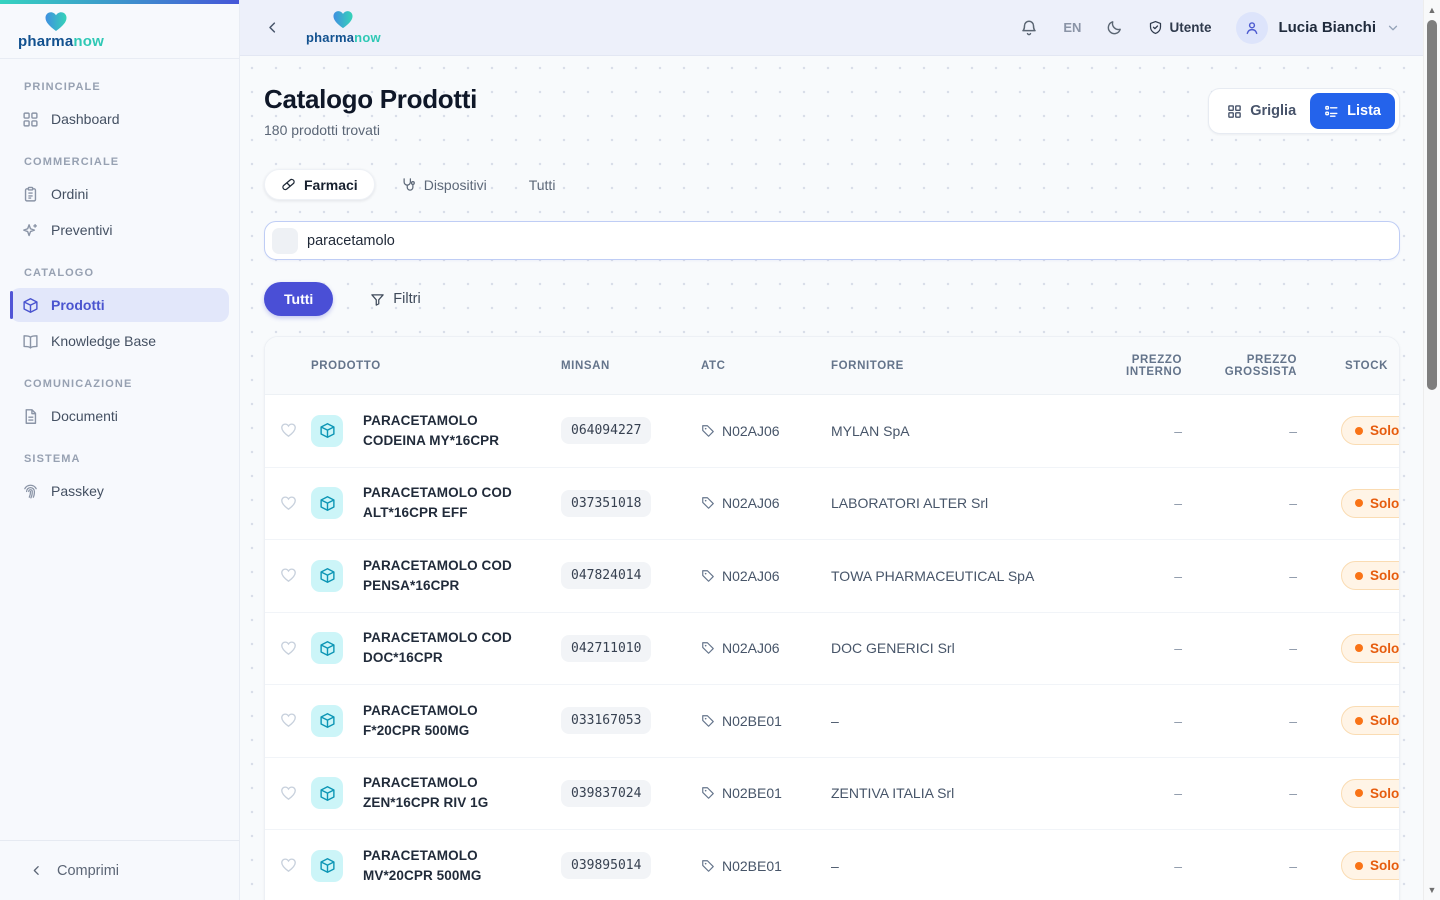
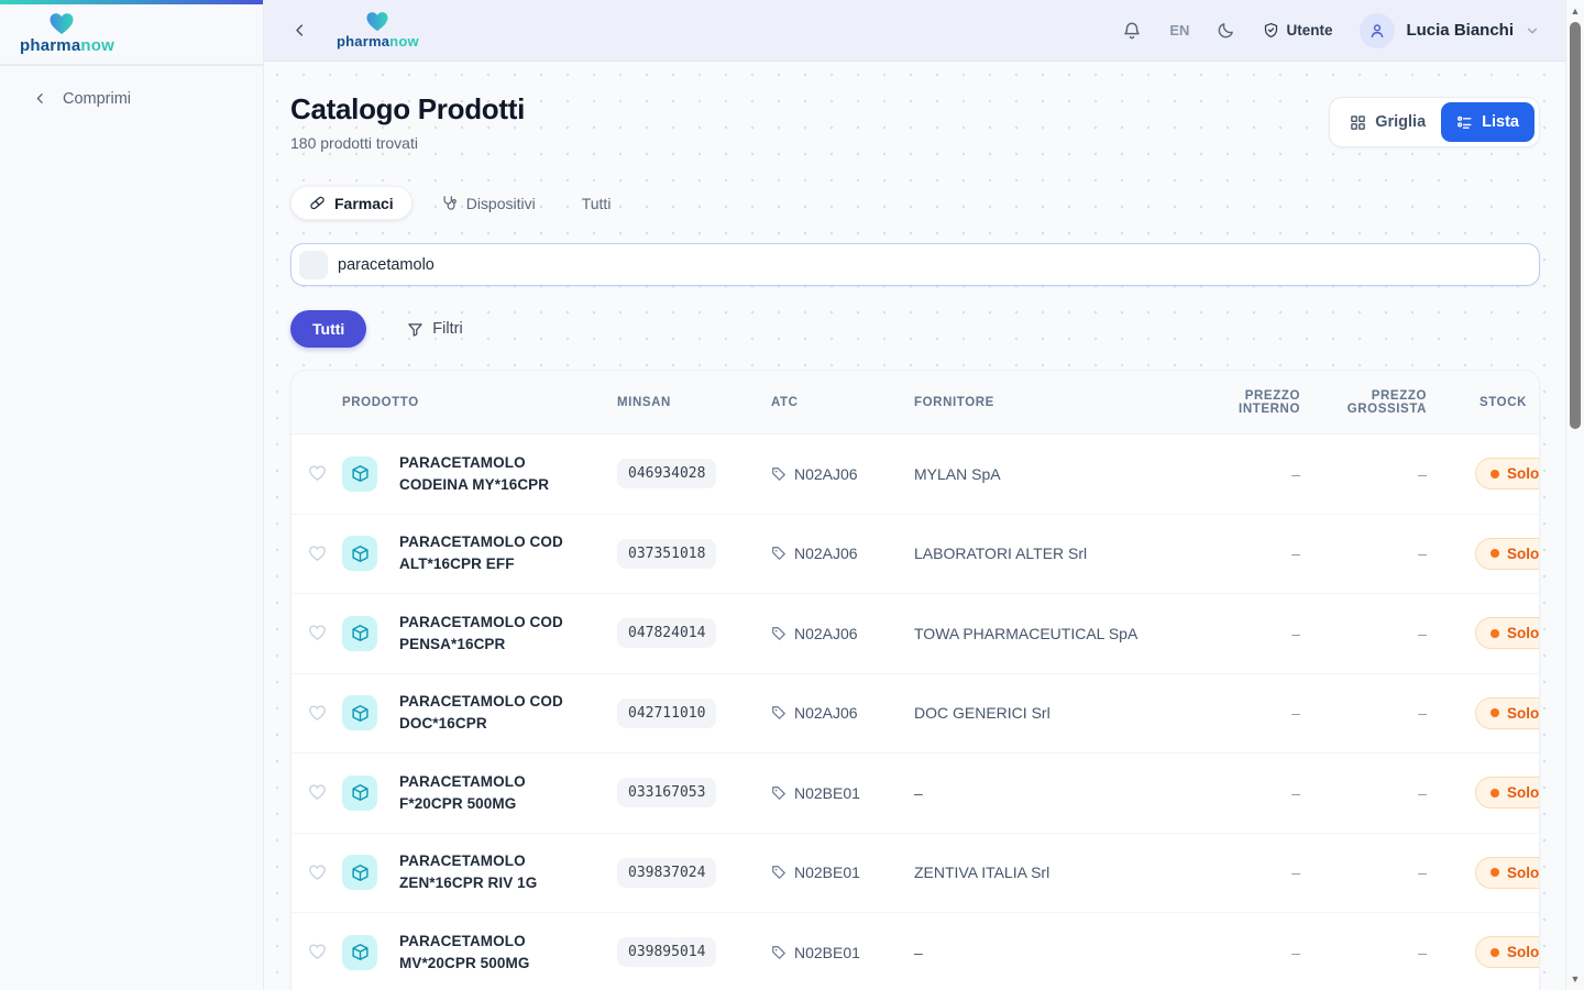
  pharmanow
- PRINCIPALE
- Dashboard
- COMMERCIALE
- Ordini
- Preventivi
- CATALOGO
- Prodotti
- Knowledge Base
- COMUNICAZIONE
- Documenti
- SISTEMA
- Passkey
  Comprimi
  pharmanow
  EN
  Utente
  Lucia Bianchi
  Catalogo Prodotti
  180 prodotti trovati
  Griglia
  Lista
  Farmaci
  Dispositivi
  Tutti
  paracetamolo
  Tutti
  Filtri
  PRODOTTO
  MINSAN
  ATC
  FORNITORE
  PREZZO INTERNO
  PREZZO GROSSISTA
  STOCK
  PARACETAMOLO
  CODEINA MY*16CPR
- 064094227
+ 046934028
  N02AJ06
  MYLAN SpA
  –
  –
  PARACETAMOLO COD
  ALT*16CPR EFF
  037351018
  N02AJ06
  LABORATORI ALTER Srl
  –
  –
  PARACETAMOLO COD
  PENSA*16CPR
  047824014
  N02AJ06
  TOWA PHARMACEUTICAL SpA
  –
  –
  PARACETAMOLO COD
  DOC*16CPR
  042711010
  N02AJ06
  DOC GENERICI Srl
  –
  –
  PARACETAMOLO
  F*20CPR 500MG
  033167053
  N02BE01
  –
  –
  –
  PARACETAMOLO
  ZEN*16CPR RIV 1G
  039837024
  N02BE01
  ZENTIVA ITALIA Srl
  –
  –
  PARACETAMOLO
  MV*20CPR 500MG
  039895014
  N02BE01
  –
  –
  –
  ▲
  ▼
